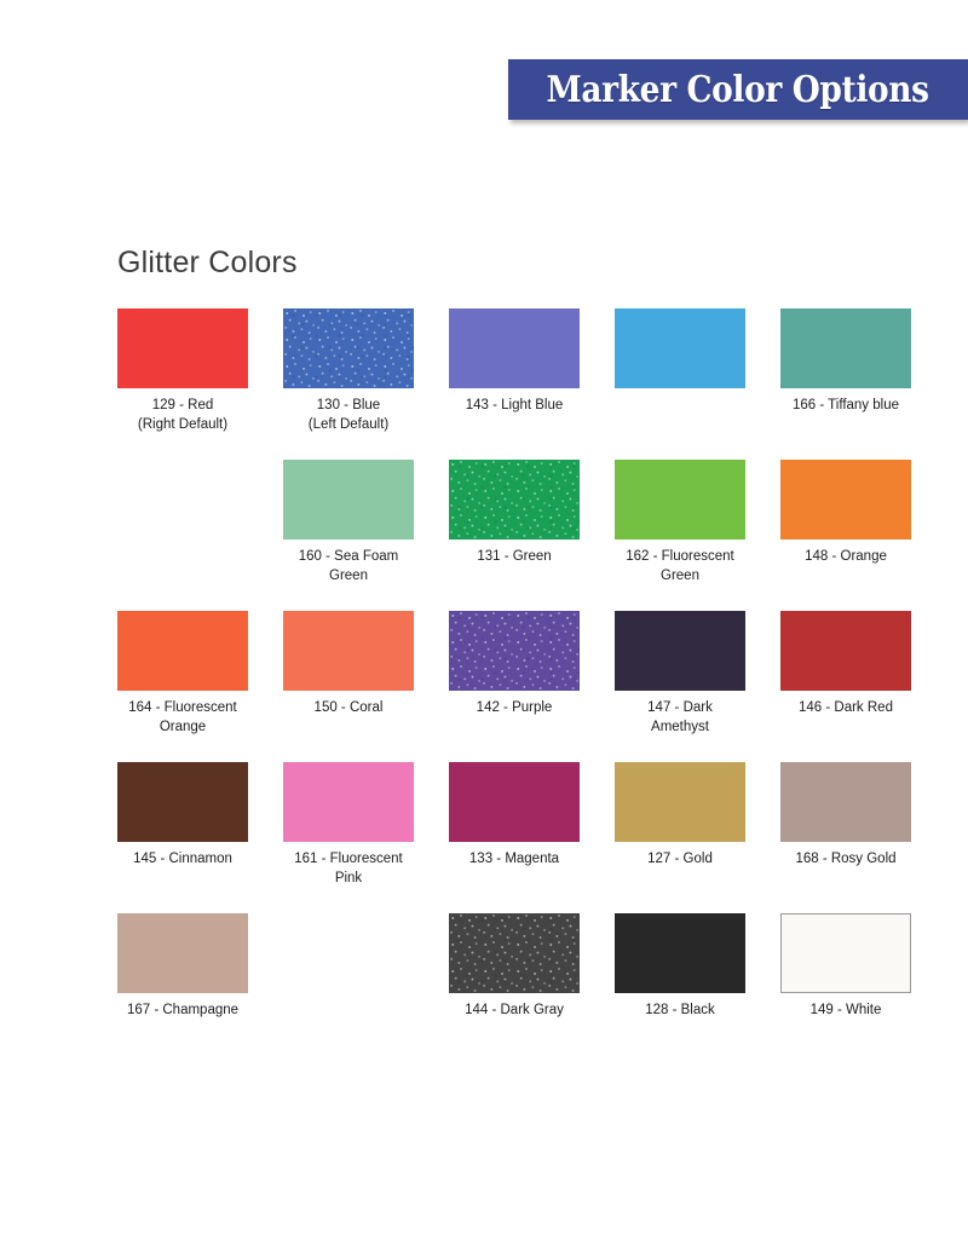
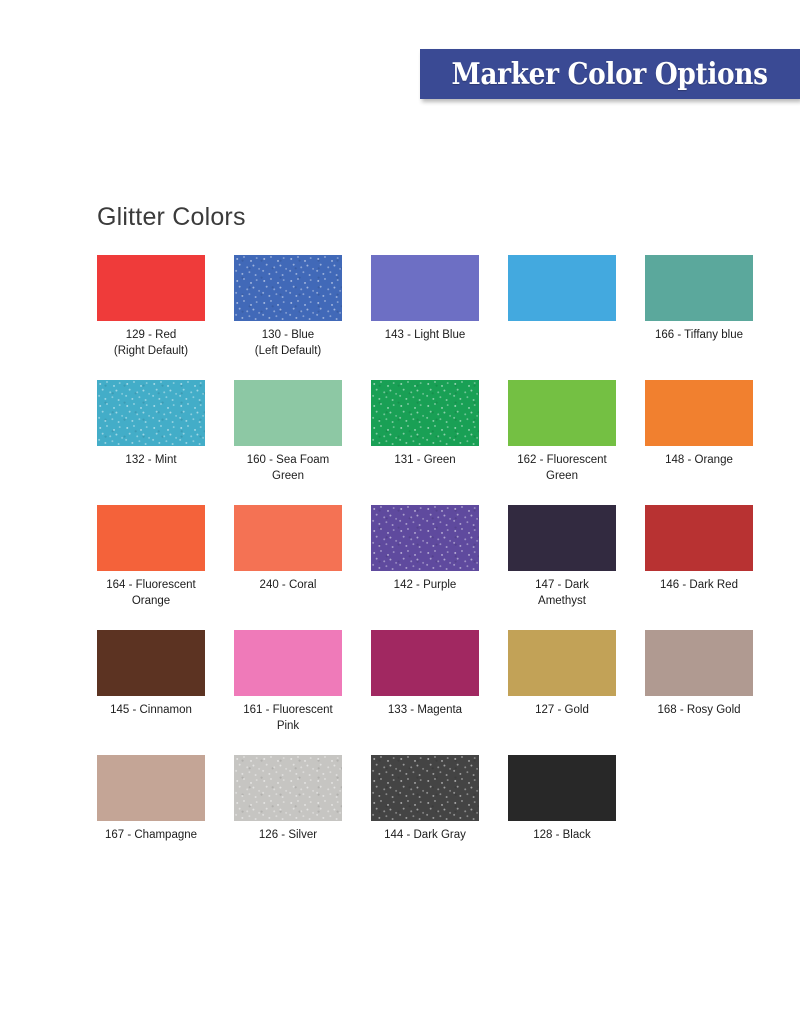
  Marker Color Options
  Glitter Colors
  129 - Red
  (Right Default)
  130 - Blue
  (Left Default)
  143 - Light Blue
  166 - Tiffany blue
+ 132 - Mint
  160 - Sea Foam
  Green
  131 - Green
  162 - Fluorescent
  Green
  148 - Orange
  164 - Fluorescent
  Orange
- 150 - Coral
+ 240 - Coral
  142 - Purple
  147 - Dark
  Amethyst
  146 - Dark Red
  145 - Cinnamon
  161 - Fluorescent
  Pink
  133 - Magenta
  127 - Gold
  168 - Rosy Gold
  167 - Champagne
+ 126 - Silver
  144 - Dark Gray
  128 - Black
- 149 - White
